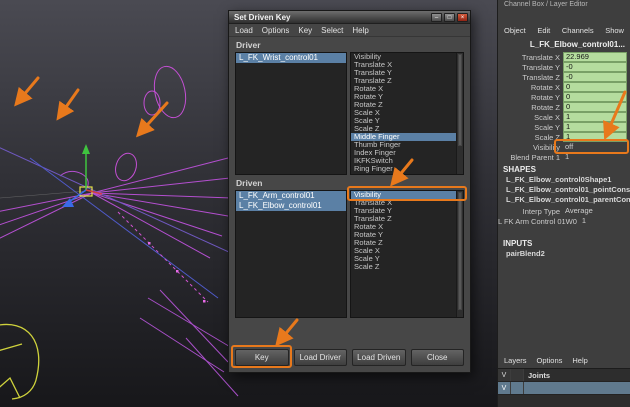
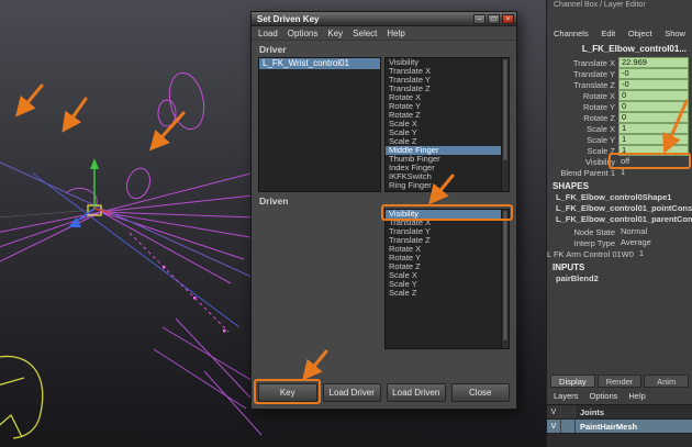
- Object
+ Channels
  Edit
- Channels
+ Object
  Show
  L_FK_Elbow_control01...
  Translate X
  22.969
  Translate Y
  -0
  Translate Z
  -0
  Rotate X
  0
  Rotate Y
  0
  Rotate Z
  0
  Scale X
  1
  Scale Y
  1
  Scale Z
  1
  Visibiliy
  off
  Blend Parent 1
  1
  SHAPES
  L_FK_Elbow_control0Shape1
  L_FK_Elbow_control01_pointCons
  L_FK_Elbow_control01_parentCon
+ Node State
+ Normal
  Interp Type
  Average
  L FK Arm Control 01W0
  1
  INPUTS
  pairBlend2
+ Display
+ Render
+ Anim
  Layers
  Options
  Help
  Joints
+ PaintHairMesh
  Set Driven Key
  Load
  Options
  Key
  Select
  Help
  Driver
  L_FK_Wrist_control01
  Visibility
  Translate X
  Translate Y
  Translate Z
  Rotate X
  Rotate Y
  Rotate Z
  Scale X
  Scale Y
  Scale Z
  Middle Finger
  Thumb Finger
  Index Finger
  IKFKSwitch
  Ring Finger
  Driven
- L_FK_Arm_control01
- L_FK_Elbow_control01
  Visibility
  Translate X
  Translate Y
  Translate Z
  Rotate X
  Rotate Y
  Rotate Z
  Scale X
  Scale Y
  Scale Z
  Key
  Load Driver
  Load Driven
  Close
